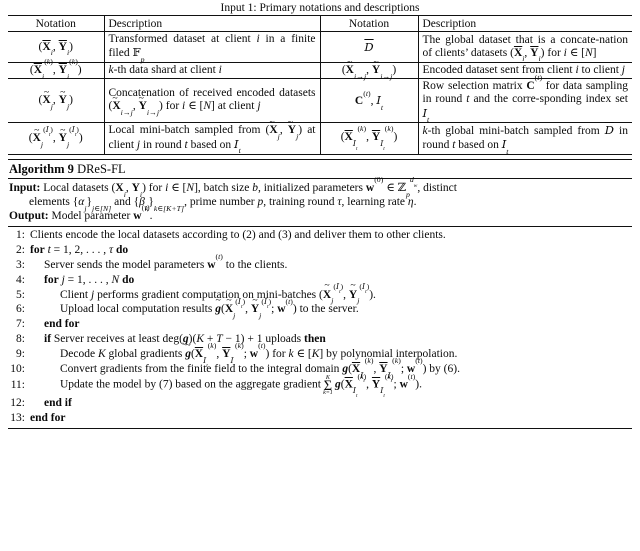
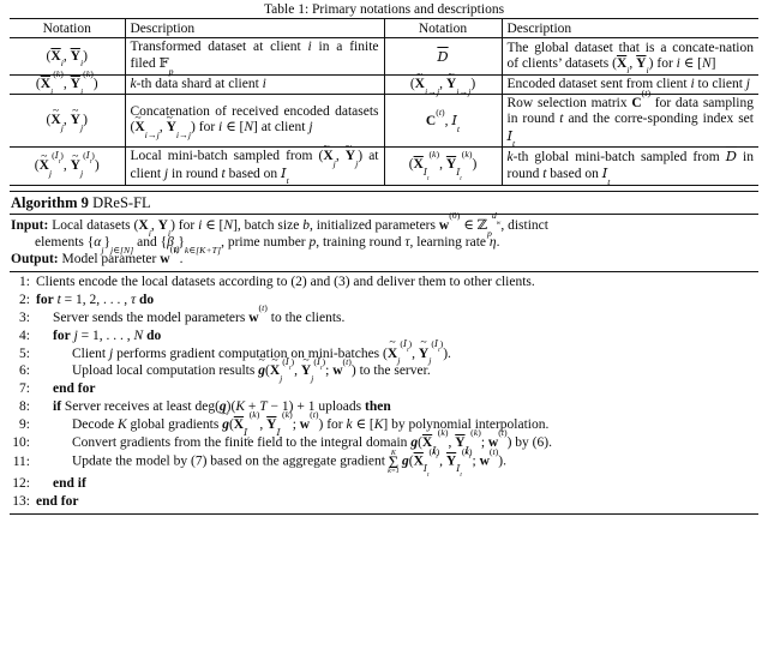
- Input 1: Primary notations and descriptions
+ Table 1: Primary notations and descriptions
  Notation	Description	Notation	Description
  (Xi, Yi)	Transformed dataset at client i in a finite filed 𝔽p	D	The global dataset that is a concate-nation of clients’ datasets (Xi, Yi) for i ∈ [N]
  (Xi(k), Yi(k))	k-th data shard at client i	(~Xi→j, ~Yi→j)	Encoded dataset sent from client i to client j
  (~Xj, ~Yj)	Concatenation of received encoded datasets (~Xi→j, ~Yi→j) for i ∈ [N] at client j	C(t), It	Row selection matrix C(t) for data sampling in round t and the corre-sponding index set It
  (~Xj(I ), ~Yj(I ))	Local mini-batch sampled from (~Xj, ~Yj) at client j in round t based on It	(XI(k), YI(k))	k-th global mini-batch sampled from D in round t based on It
  Algorithm 9 DReS-FL
  Input: Local datasets (Xi, Yi) for i ∈ [N], batch size b, initialized parameters w(0) ∈ ℤpd, distinct
  elements {αj}j∈[N] and {βk}k∈[K+T], prime number p, training round τ, learning rate η.
  Output: Model parameter w(τ).
  1:
  Clients encode the local datasets according to (2) and (3) and deliver them to other clients.
  2:
  for t = 1, 2, . . . , τ do
  3:
  Server sends the model parameters w(t) to the clients.
  4:
  for j = 1, . . . , N do
  5:
  Client j performs gradient computation on mini-batches (
  ~
  Xj(I ),
  ~
  Yj(I )).
  6:
  Upload local computation results
  ~
  g(
  ~
  Xj(I ),
  ~
  Yj(I ); w(t)) to the server.
  7:
  end for
  8:
  if Server receives at least deg(g)(K + T − 1) + 1 uploads then
  9:
  Decode K global gradients
  ~
  g(XI(k), YI(k); w(t)) for k ∈ [K] by polynomial interpolation.
  10:
  Convert gradients from the finite field to the integral domain g(XI(k), YI(k); w(t)) by (6).
  11:
  Update the model by (7) based on the aggregate gradient
  Σ
  g(XI(k), YI(k); w(t)).
  12:
  end if
  13:
  end for
